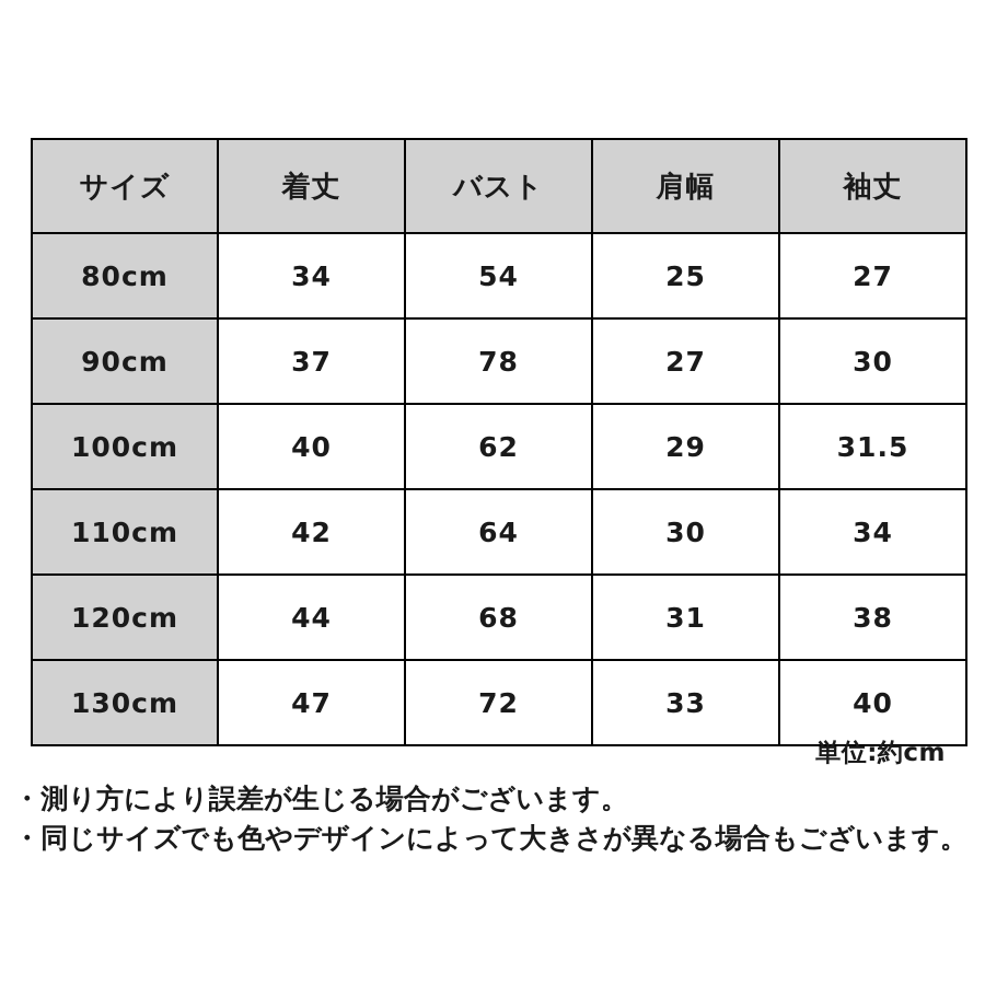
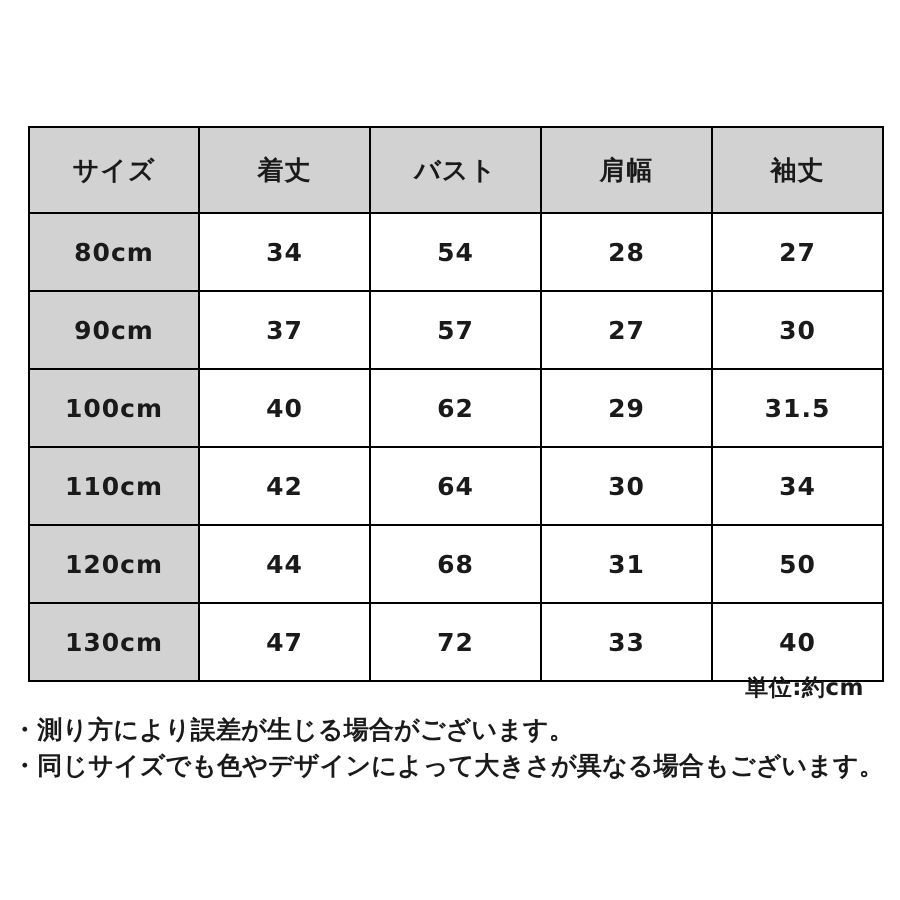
  サイズ	着丈	バスト	肩幅	袖丈
- 80cm	34	54	25	27
+ 80cm	34	54	28	27
- 90cm	37	78	27	30
+ 90cm	37	57	27	30
  100cm	40	62	29	31.5
  110cm	42	64	30	34
- 120cm	44	68	31	38
+ 120cm	44	68	31	50
  130cm	47	72	33	40
  単位:約cm
  ・測り方により誤差が生じる場合がございます。
  ・同じサイズでも色やデザインによって大きさが異なる場合もございます。
